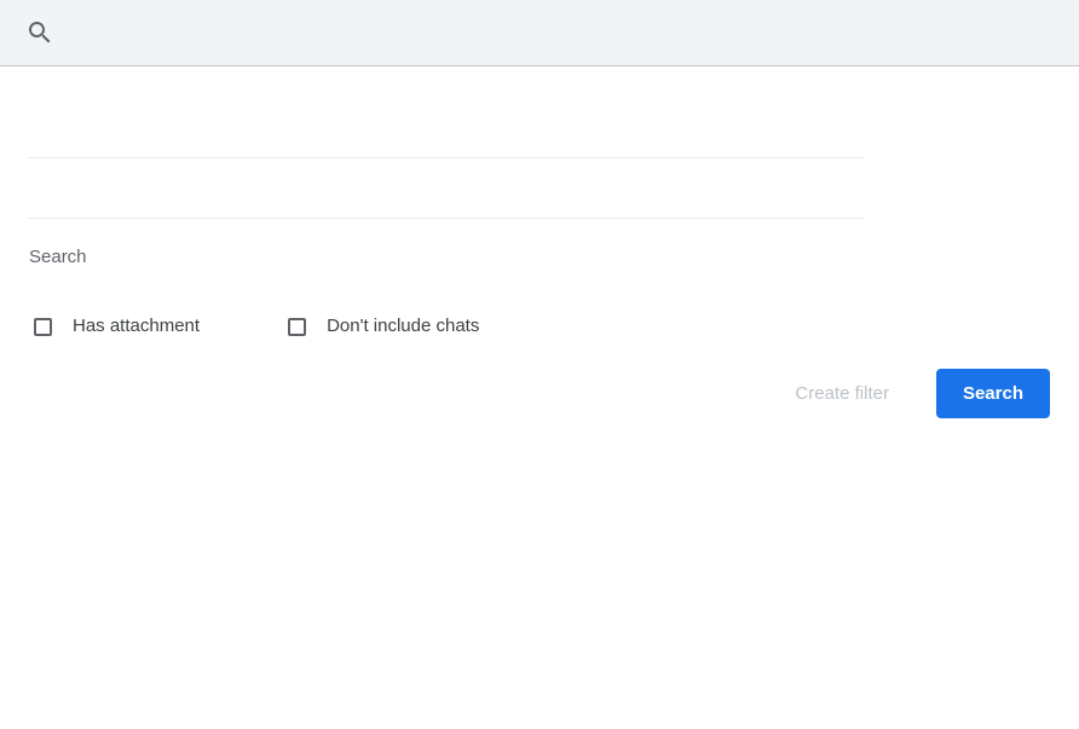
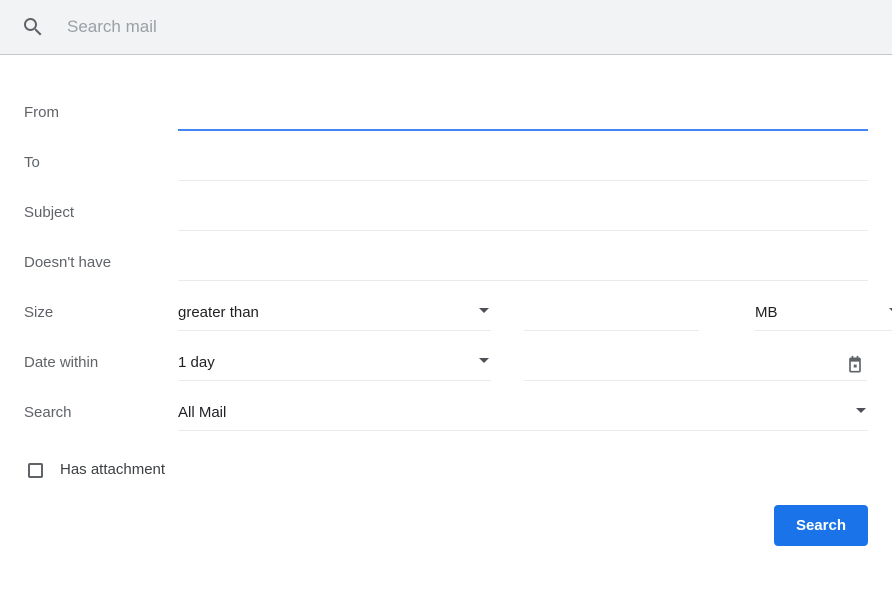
+ Search mail
+ From
+ To
+ Subject
+ Doesn't have
+ Size
+ greater than
+ MB
+ Date within
+ 1 day
  Search
+ All Mail
  Has attachment
- Don't include chats
- Create filter
  Search
